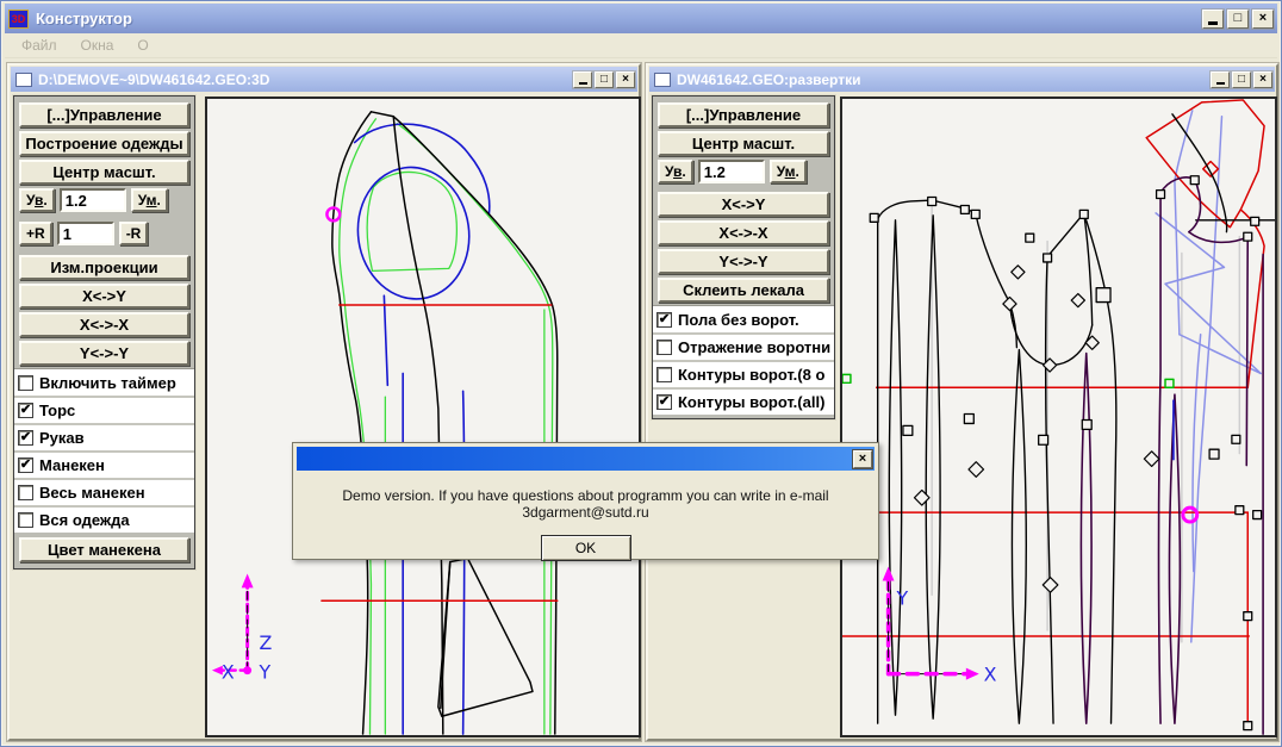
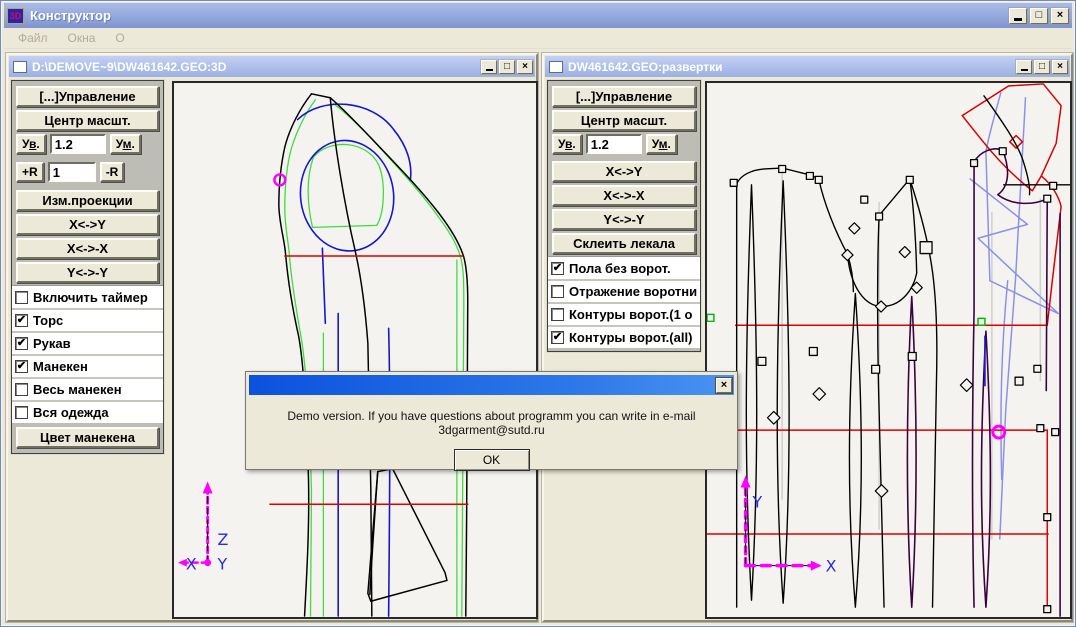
  3D
  Конструктор
  □
  ×
  Файл
  Окна
  О
  D:\DEMOVE~9\DW461642.GEO:3D
  □
  ×
  [...]Управление
- Построение одежды
  Центр масшт.
  Ув.
  1.2
  Ум.
  +R
  1
  -R
  Изм.проекции
  X<->Y
  X<->-X
  Y<->-Y
  Включить таймер
  ✔
  Торс
  ✔
  Рукав
  ✔
  Манекен
  Весь манекен
  Вся одежда
  Цвет манекена
  Z
  Y
  X
  DW461642.GEO:развертки
  □
  ×
  [...]Управление
  Центр масшт.
  Ув.
  1.2
  Ум.
  X<->Y
  X<->-X
  Y<->-Y
  Склеить лекала
  ✔
  Пола без ворот.
  Отражение воротни
- Контуры ворот.(8 о
+ Контуры ворот.(1 о
  ✔
  Контуры ворот.(all)
  Y
  X
  ×
  Demo version. If you have questions about programm you can write in e-mail 3dgarment@sutd.ru
  OK
